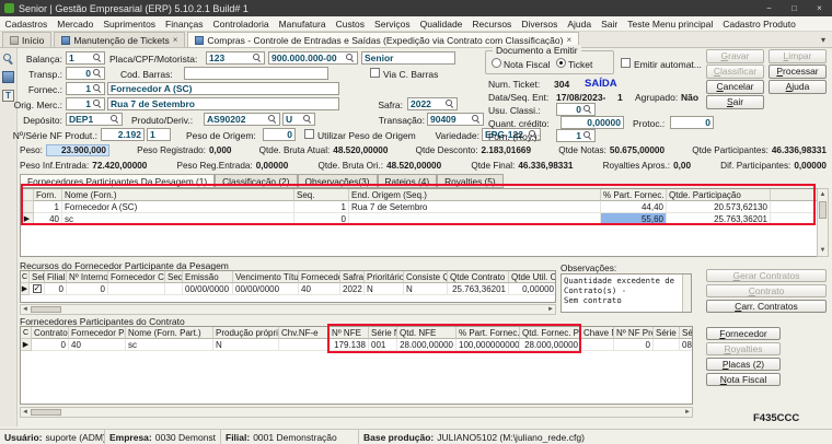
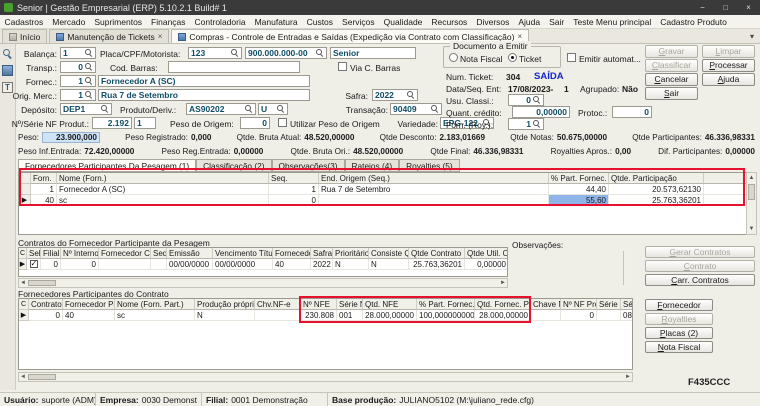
  Senior | Gestão Empresarial (ERP) 5.10.2.1 Build# 1
  −
  □
  ×
  Cadastros
  Mercado
  Suprimentos
  Finanças
  Controladoria
  Manufatura
  Custos
  Serviços
  Qualidade
  Recursos
  Diversos
  Ajuda
  Sair
  Teste Menu principal
  Cadastro Produto
  Início
  Manutenção de Tickets
  ×
  Compras - Controle de Entradas e Saídas (Expedição via Contrato com Classificação)
  ×
  ▾
  T
  Balança:
  1
  Placa/CPF/Motorista:
  123
  900.000.000-00
  Senior
  Transp.:
  0
  Cod. Barras:
  Via C. Barras
  Fornec.:
  1
  Fornecedor A (SC)
  Orig. Merc.:
  1
  Rua 7 de Setembro
  Safra:
  2022
  Depósito:
  DEP1
  Produto/Deriv.:
  AS90202
  U
  Transação:
  90409
  Nº/Série NF Produt.:
  2.192
  1
  Peso de Origem:
  0
  Utilizar Peso de Origem
  Variedade:
  EPG-122
  Documento a Emitir
  Nota Fiscal
  Ticket
  Emitir automat...
  Num. Ticket:
  304
  SAÍDA
  Data/Seq. Ent:
  17/08/2023-
  1
  Agrupado:
  Não
  Usu. Classi.:
  0
  Quant. crédito:
  0,00000
  Protoc.:
  0
  Forn. (Roy.):
  1
  Gravar
  Limpar
  Classificar
  Processar
  Cancelar
  Ajuda
  Sair
  Peso:
  23.900,000
  Peso Registrado:
  0,000
  Qtde. Bruta Atual:
  48.520,00000
  Qtde Desconto:
  2.183,01669
  Qtde Notas:
  50.675,00000
  Qtde Participantes:
  46.336,98331
  Peso Inf.Entrada:
  72.420,00000
  Peso Reg.Entrada:
  0,00000
  Qtde. Bruta Ori.:
  48.520,00000
  Qtde Final:
  46.336,98331
  Royalties Apros.:
  0,00
  Dif. Participantes:
  0,00000
  Fornecedores Participantes Da Pesagem (1)
  Classificação (2)
  Observações(3)
  Rateios (4)
  Royalties (5)
  	Forn.	Nome (Forn.)	Seq.	End. Origem (Seq.)	% Part. Fornec.	Qtde. Participação
  	1	Fornecedor A (SC)	1	Rua 7 de Setembro	44,40	20.573,62130
  	40	sc	0		55,60	25.763,36201
- Recursos do Fornecedor Participante da Pesagem
+ Contratos do Fornecedor Participante da Pesagem
  	Sel	Filial	Nº Interno	Fornecedor C	Seq	Emissão	Vencimento Títu	Forneced	Safra	Prioritário	Consiste Q	Qtde Contrato	Qtde Util. O
  		0	0			00/00/0000	00/00/0000	40	2022	N	N	25.763,36201	0,00000
  Observações:
- Quantidade excedente de Contrato(s) -
- Sem contrato
  Gerar Contratos
  Contrato
  Carr. Contratos
  Fornecedores Participantes do Contrato
  	Contrato	Fornecedor P	Nome (Forn. Part.)	Produção própri	Chv.NF-e	Nº NFE	Série	Qtd. NFE	% Part. Fornec.	Qtd. Fornec. P	Chave	Nº NF Pr	Série	Sé
- 	0	40	sc	N		179.138	001	28.000,00000	100,000000000	28.000,00000		0		08
+ 	0	40	sc	N		230.808	001	28.000,00000	100,000000000	28.000,00000		0		08
  Fornecedor
  Royalties
  Placas (2)
  Nota Fiscal
  F435CCC
  Usuário:
  suporte (ADM
  Empresa:
  0030 Demonst
  Filial:
  0001 Demonstração
  Base produção:
  JULIANO5102 (M:\juliano_rede.cfg)
